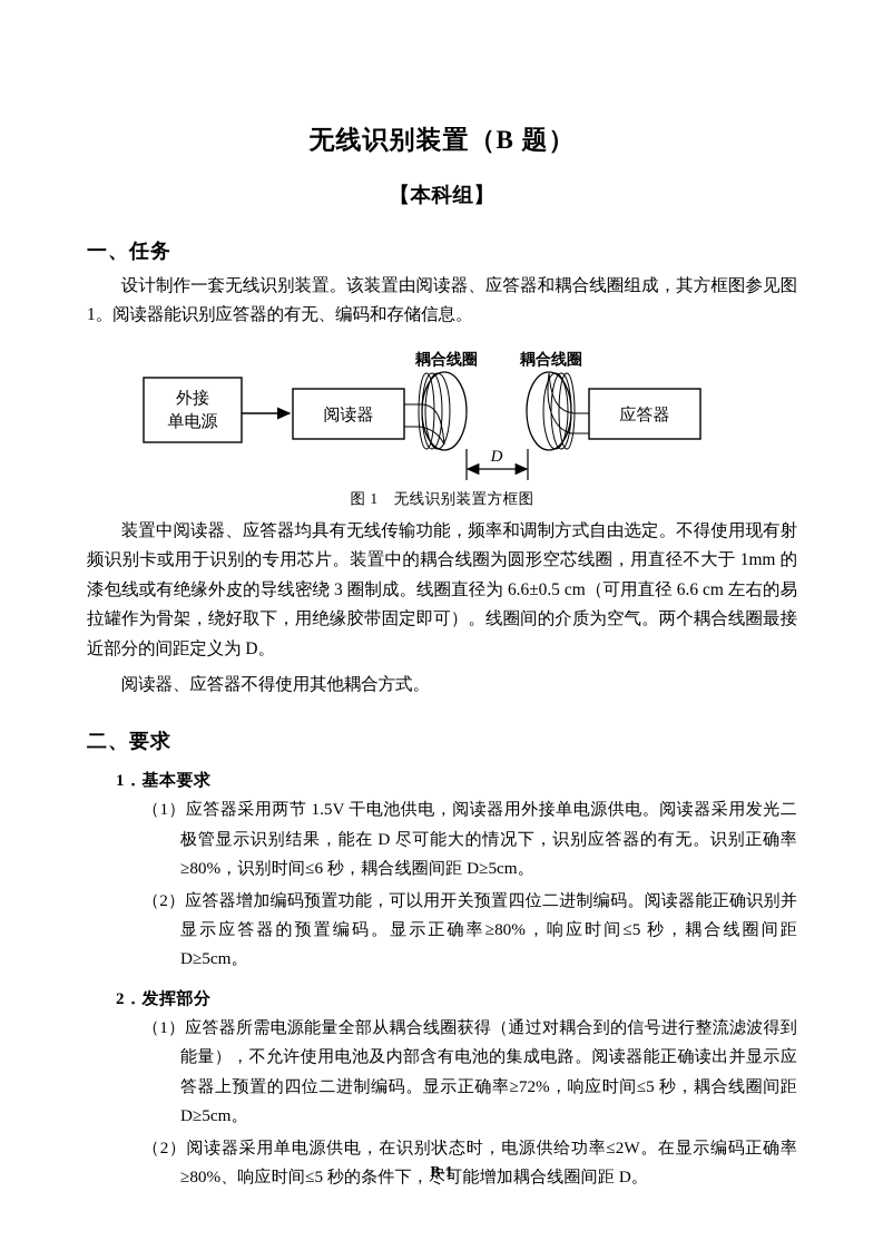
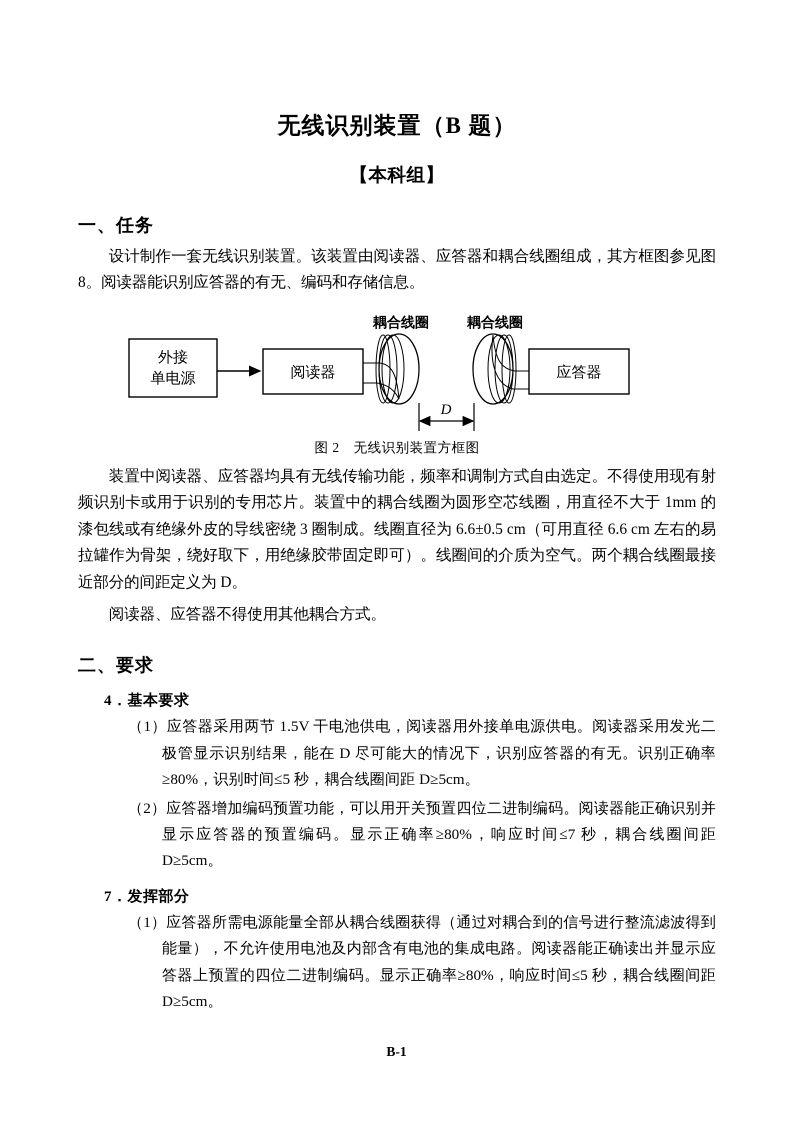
  无线识别装置（B 题）
  【本科组】
  一、任务
- 设计制作一套无线识别装置。该装置由阅读器、应答器和耦合线圈组成，其方框图参见图 1。阅读器能识别应答器的有无、编码和存储信息。
+ 设计制作一套无线识别装置。该装置由阅读器、应答器和耦合线圈组成，其方框图参见图 8。阅读器能识别应答器的有无、编码和存储信息。
  外接
  单电源
  阅读器
  应答器
  耦合线圈
  耦合线圈
  D
- 图 1 无线识别装置方框图
+ 图 2 无线识别装置方框图
  装置中阅读器、应答器均具有无线传输功能，频率和调制方式自由选定。不得使用现有射频识别卡或用于识别的专用芯片。装置中的耦合线圈为圆形空芯线圈，用直径不大于 1mm 的漆包线或有绝缘外皮的导线密绕 3 圈制成。线圈直径为 6.6±0.5 cm（可用直径 6.6 cm 左右的易拉罐作为骨架，绕好取下，用绝缘胶带固定即可）。线圈间的介质为空气。两个耦合线圈最接近部分的间距定义为 D。
  阅读器、应答器不得使用其他耦合方式。
  二、要求
- 1．基本要求
+ 4．基本要求
- （1）应答器采用两节 1.5V 干电池供电，阅读器用外接单电源供电。阅读器采用发光二极管显示识别结果，能在 D 尽可能大的情况下，识别应答器的有无。识别正确率≥80%，识别时间≤6 秒，耦合线圈间距 D≥5cm。
+ （1）应答器采用两节 1.5V 干电池供电，阅读器用外接单电源供电。阅读器采用发光二极管显示识别结果，能在 D 尽可能大的情况下，识别应答器的有无。识别正确率≥80%，识别时间≤5 秒，耦合线圈间距 D≥5cm。
- （2）应答器增加编码预置功能，可以用开关预置四位二进制编码。阅读器能正确识别并显示应答器的预置编码。显示正确率≥80%，响应时间≤5 秒，耦合线圈间距 D≥5cm。
+ （2）应答器增加编码预置功能，可以用开关预置四位二进制编码。阅读器能正确识别并显示应答器的预置编码。显示正确率≥80%，响应时间≤7 秒，耦合线圈间距 D≥5cm。
- 2．发挥部分
+ 7．发挥部分
- （1）应答器所需电源能量全部从耦合线圈获得（通过对耦合到的信号进行整流滤波得到能量），不允许使用电池及内部含有电池的集成电路。阅读器能正确读出并显示应答器上预置的四位二进制编码。显示正确率≥72%，响应时间≤5 秒，耦合线圈间距 D≥5cm。
+ （1）应答器所需电源能量全部从耦合线圈获得（通过对耦合到的信号进行整流滤波得到能量），不允许使用电池及内部含有电池的集成电路。阅读器能正确读出并显示应答器上预置的四位二进制编码。显示正确率≥80%，响应时间≤5 秒，耦合线圈间距 D≥5cm。
- （2）阅读器采用单电源供电，在识别状态时，电源供给功率≤2W。在显示编码正确率≥80%、响应时间≤5 秒的条件下，尽可能增加耦合线圈间距 D。
  B-1
